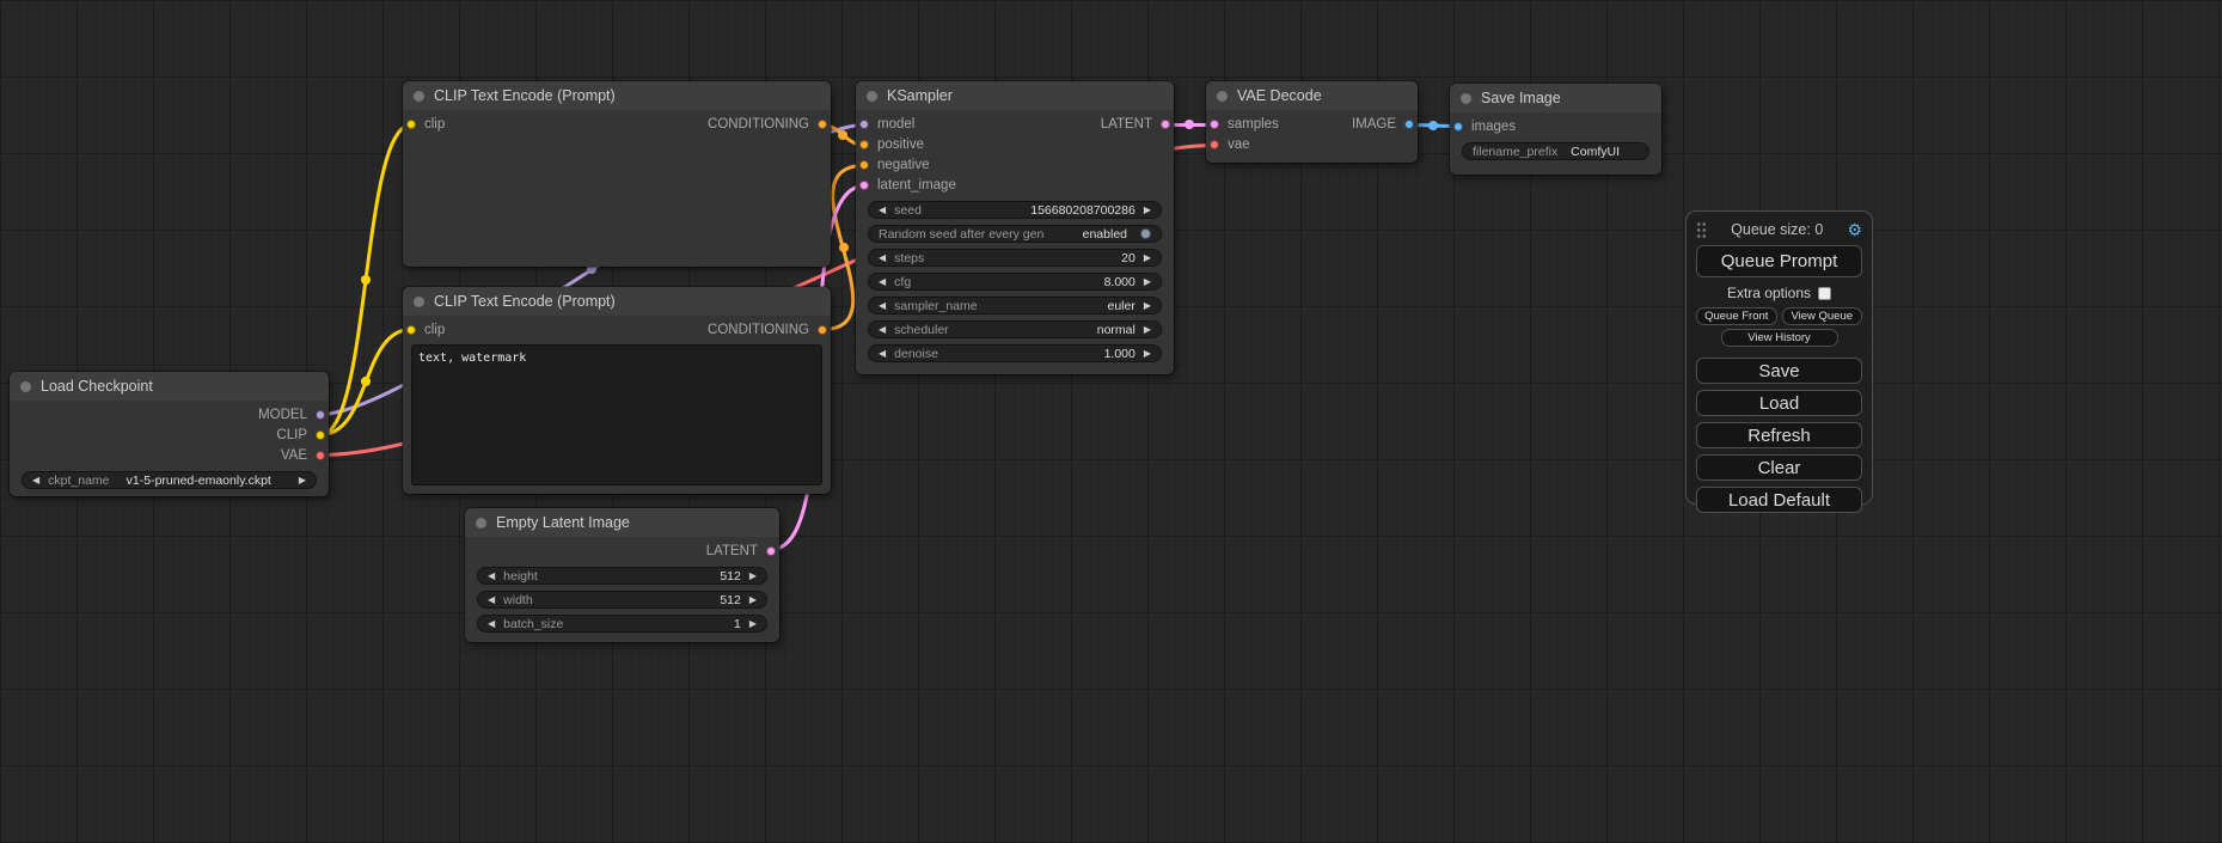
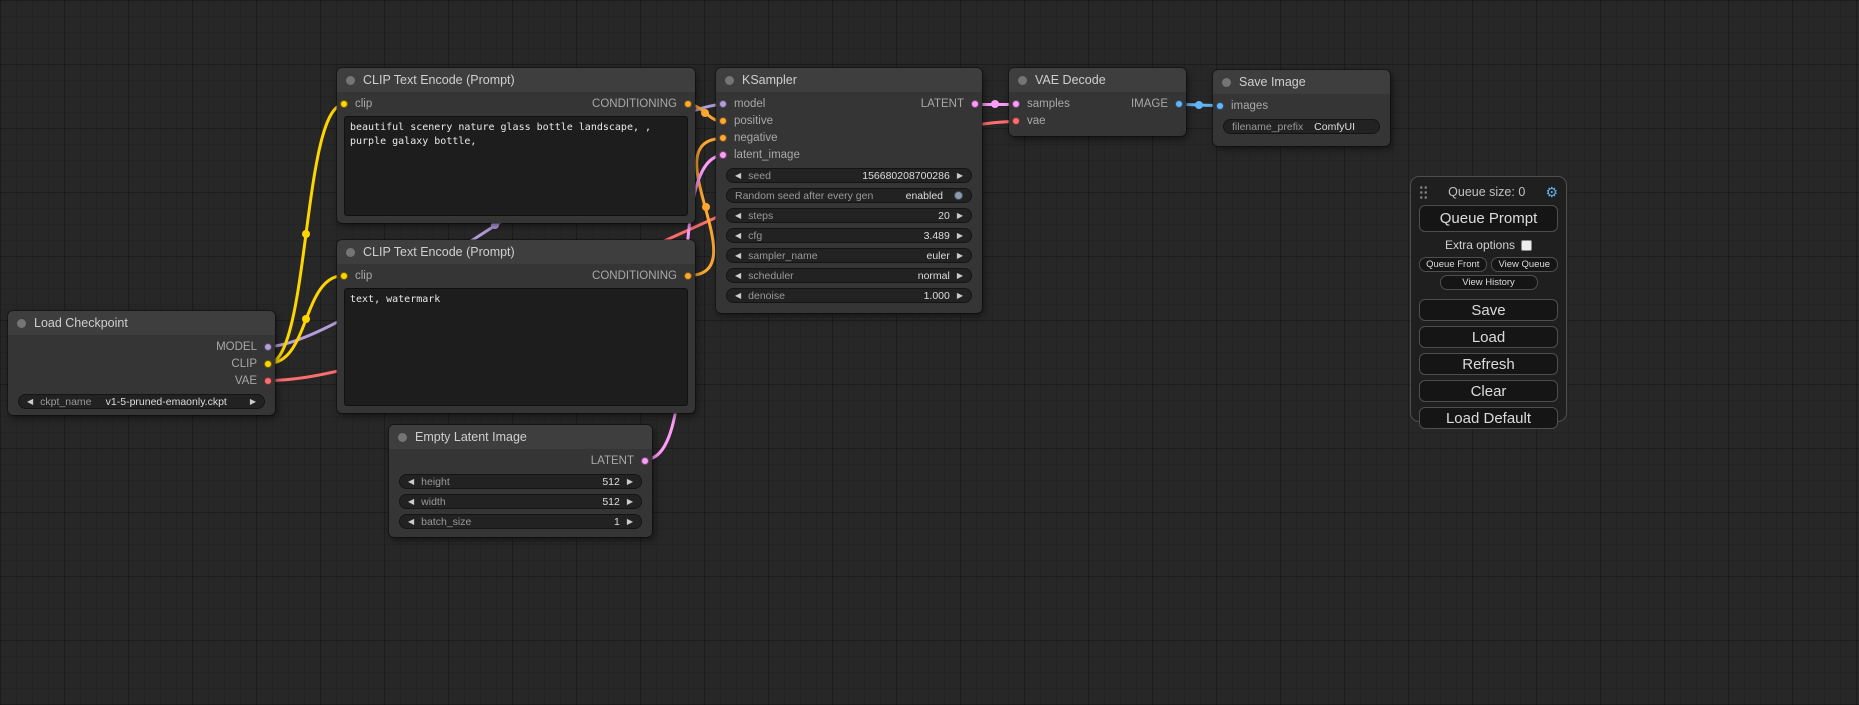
  Load Checkpoint
  MODEL
  CLIP
  VAE
  ◀
  ckpt_name
  v1-5-pruned-emaonly.ckpt
  ▶
  CLIP Text Encode (Prompt)
  clip
  CONDITIONING
+ beautiful scenery nature glass bottle landscape, , purple galaxy bottle,
  CLIP Text Encode (Prompt)
  clip
  CONDITIONING
  text, watermark
  Empty Latent Image
  LATENT
  ◀
  height
  512
  ▶
  ◀
  width
  512
  ▶
  ◀
  batch_size
  1
  ▶
  KSampler
  model
  LATENT
  positive
  negative
  latent_image
  ◀
  seed
  156680208700286
  ▶
  Random seed after every gen
  enabled
  ◀
  steps
  20
  ▶
  ◀
  cfg
- 8.000
+ 3.489
  ▶
  ◀
  sampler_name
  euler
  ▶
  ◀
  scheduler
  normal
  ▶
  ◀
  denoise
  1.000
  ▶
  VAE Decode
  samples
  IMAGE
  vae
  Save Image
  images
  filename_prefix
  ComfyUI
  Queue size: 0
  ⚙
  Queue Prompt
  Extra options
  Queue Front
  View Queue
  View History
  Save
  Load
  Refresh
  Clear
  Load Default
